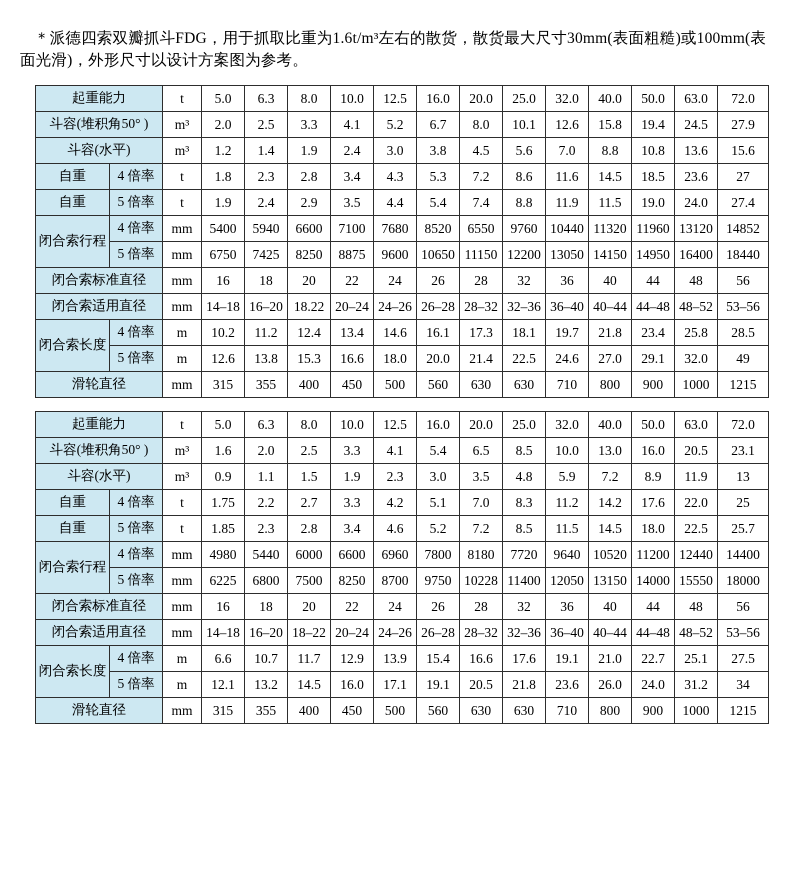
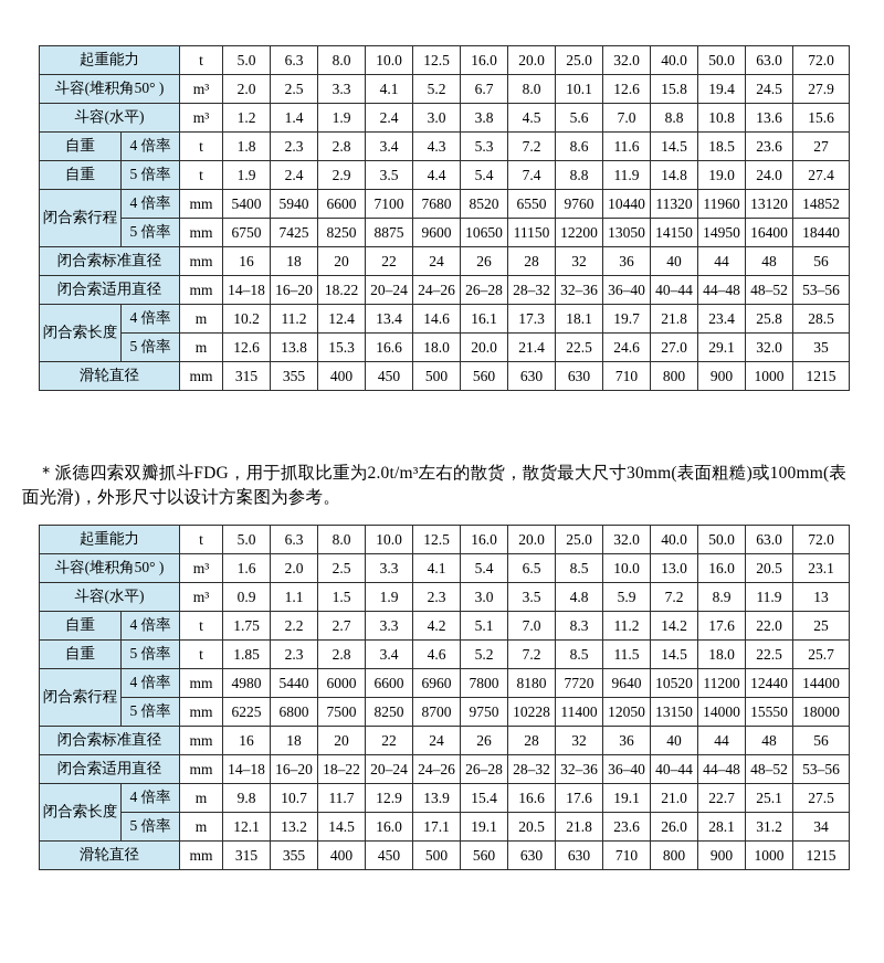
- ＊派德四索双瓣抓斗FDG，用于抓取比重为1.6t/m³左右的散货，散货最大尺寸30mm(表面粗糙)或100mm(表面光滑)，外形尺寸以设计方案图为参考。
  起重能力	t	5.0	6.3	8.0	10.0	12.5	16.0	20.0	25.0	32.0	40.0	50.0	63.0	72.0
  斗容(堆积角50° )	m³	2.0	2.5	3.3	4.1	5.2	6.7	8.0	10.1	12.6	15.8	19.4	24.5	27.9
  斗容(水平)	m³	1.2	1.4	1.9	2.4	3.0	3.8	4.5	5.6	7.0	8.8	10.8	13.6	15.6
  自重	4 倍率	t	1.8	2.3	2.8	3.4	4.3	5.3	7.2	8.6	11.6	14.5	18.5	23.6	27
- 自重	5 倍率	t	1.9	2.4	2.9	3.5	4.4	5.4	7.4	8.8	11.9	11.5	19.0	24.0	27.4
+ 自重	5 倍率	t	1.9	2.4	2.9	3.5	4.4	5.4	7.4	8.8	11.9	14.8	19.0	24.0	27.4
  闭合索行程	4 倍率	mm	5400	5940	6600	7100	7680	8520	6550	9760	10440	11320	11960	13120	14852
  5 倍率	mm	6750	7425	8250	8875	9600	10650	11150	12200	13050	14150	14950	16400	18440
  闭合索标准直径	mm	16	18	20	22	24	26	28	32	36	40	44	48	56
  闭合索适用直径	mm	14–18	16–20	18.22	20–24	24–26	26–28	28–32	32–36	36–40	40–44	44–48	48–52	53–56
  闭合索长度	4 倍率	m	10.2	11.2	12.4	13.4	14.6	16.1	17.3	18.1	19.7	21.8	23.4	25.8	28.5
- 5 倍率	m	12.6	13.8	15.3	16.6	18.0	20.0	21.4	22.5	24.6	27.0	29.1	32.0	49
+ 5 倍率	m	12.6	13.8	15.3	16.6	18.0	20.0	21.4	22.5	24.6	27.0	29.1	32.0	35
  滑轮直径	mm	315	355	400	450	500	560	630	630	710	800	900	1000	1215
+ ＊派德四索双瓣抓斗FDG，用于抓取比重为2.0t/m³左右的散货，散货最大尺寸30mm(表面粗糙)或100mm(表面光滑)，外形尺寸以设计方案图为参考。
  起重能力	t	5.0	6.3	8.0	10.0	12.5	16.0	20.0	25.0	32.0	40.0	50.0	63.0	72.0
  斗容(堆积角50° )	m³	1.6	2.0	2.5	3.3	4.1	5.4	6.5	8.5	10.0	13.0	16.0	20.5	23.1
  斗容(水平)	m³	0.9	1.1	1.5	1.9	2.3	3.0	3.5	4.8	5.9	7.2	8.9	11.9	13
  自重	4 倍率	t	1.75	2.2	2.7	3.3	4.2	5.1	7.0	8.3	11.2	14.2	17.6	22.0	25
  自重	5 倍率	t	1.85	2.3	2.8	3.4	4.6	5.2	7.2	8.5	11.5	14.5	18.0	22.5	25.7
  闭合索行程	4 倍率	mm	4980	5440	6000	6600	6960	7800	8180	7720	9640	10520	11200	12440	14400
  5 倍率	mm	6225	6800	7500	8250	8700	9750	10228	11400	12050	13150	14000	15550	18000
  闭合索标准直径	mm	16	18	20	22	24	26	28	32	36	40	44	48	56
  闭合索适用直径	mm	14–18	16–20	18–22	20–24	24–26	26–28	28–32	32–36	36–40	40–44	44–48	48–52	53–56
- 闭合索长度	4 倍率	m	6.6	10.7	11.7	12.9	13.9	15.4	16.6	17.6	19.1	21.0	22.7	25.1	27.5
+ 闭合索长度	4 倍率	m	9.8	10.7	11.7	12.9	13.9	15.4	16.6	17.6	19.1	21.0	22.7	25.1	27.5
- 5 倍率	m	12.1	13.2	14.5	16.0	17.1	19.1	20.5	21.8	23.6	26.0	24.0	31.2	34
+ 5 倍率	m	12.1	13.2	14.5	16.0	17.1	19.1	20.5	21.8	23.6	26.0	28.1	31.2	34
  滑轮直径	mm	315	355	400	450	500	560	630	630	710	800	900	1000	1215
